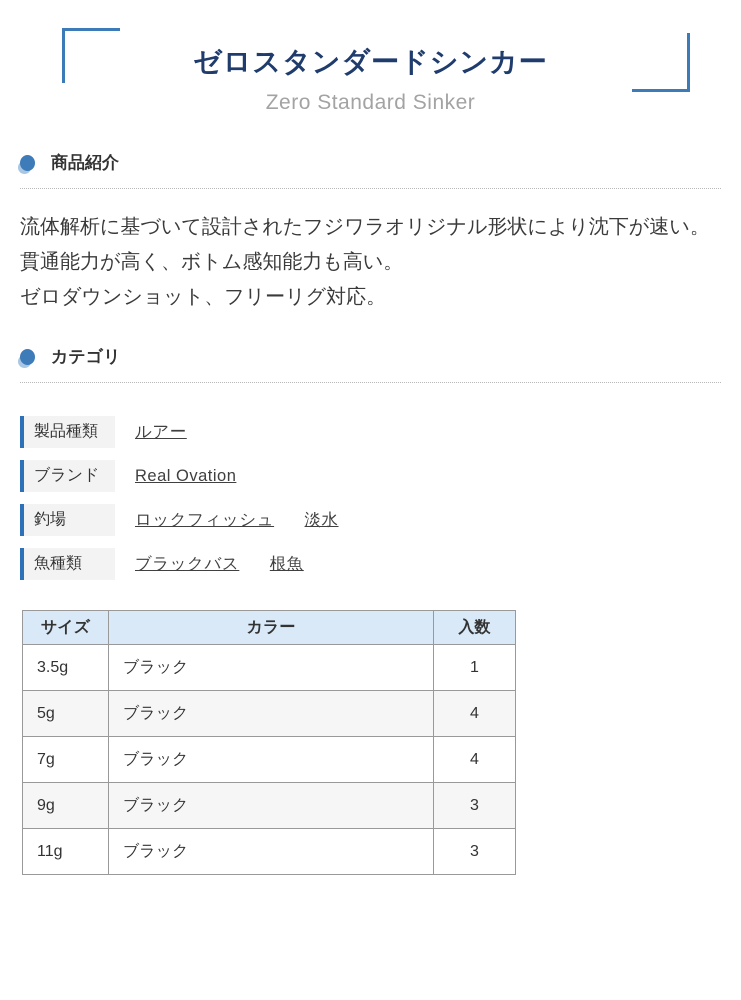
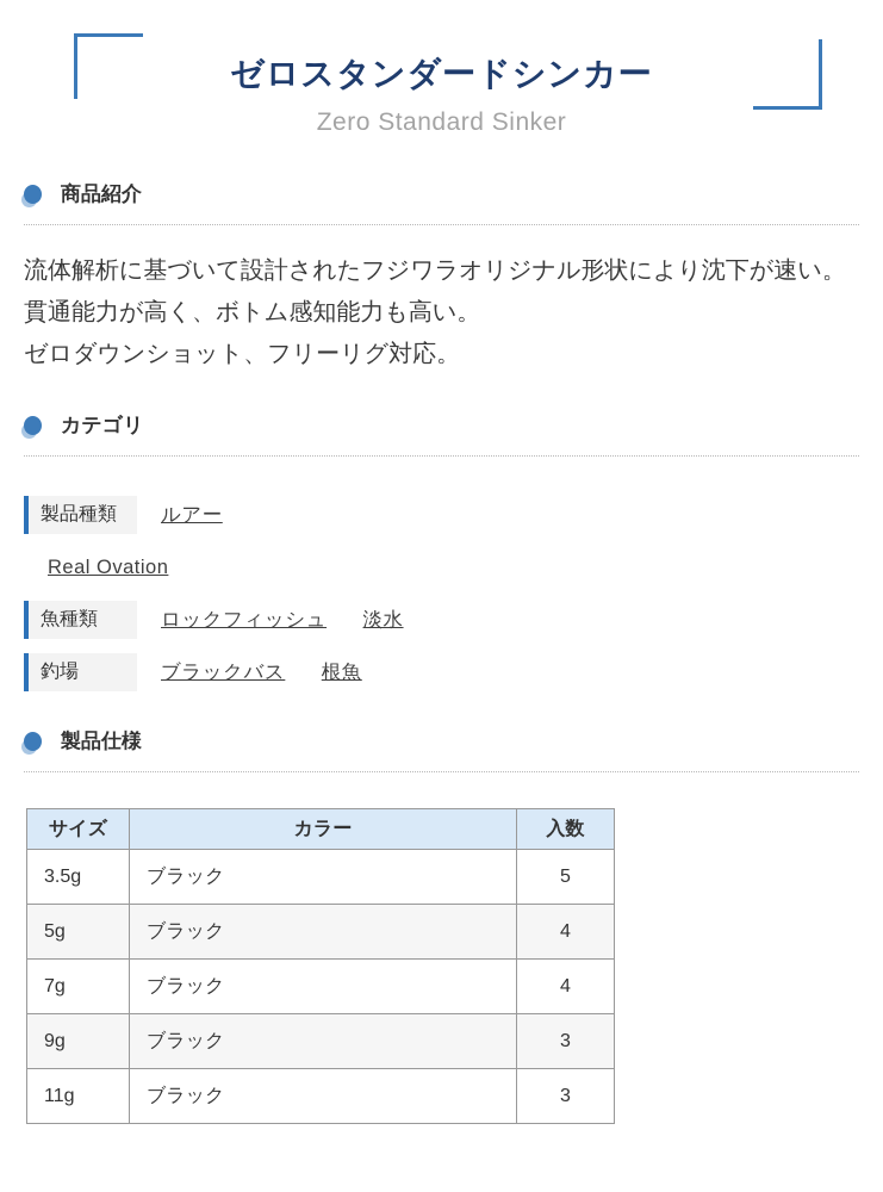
  ゼロスタンダードシンカー
  Zero Standard Sinker
  商品紹介
  流体解析に基づいて設計されたフジワラオリジナル形状により沈下が速い。
  貫通能力が高く、ボトム感知能力も高い。
  ゼロダウンショット、フリーリグ対応。
  カテゴリ
  製品種類
  ルアー
- ブランド
  Real Ovation
- 釣場
+ 魚種類
  ロックフィッシュ 淡水
- 魚種類
+ 釣場
  ブラックバス 根魚
+ 製品仕様
  サイズ	カラー	入数
- 3.5g	ブラック	1
+ 3.5g	ブラック	5
  5g	ブラック	4
  7g	ブラック	4
  9g	ブラック	3
  11g	ブラック	3
